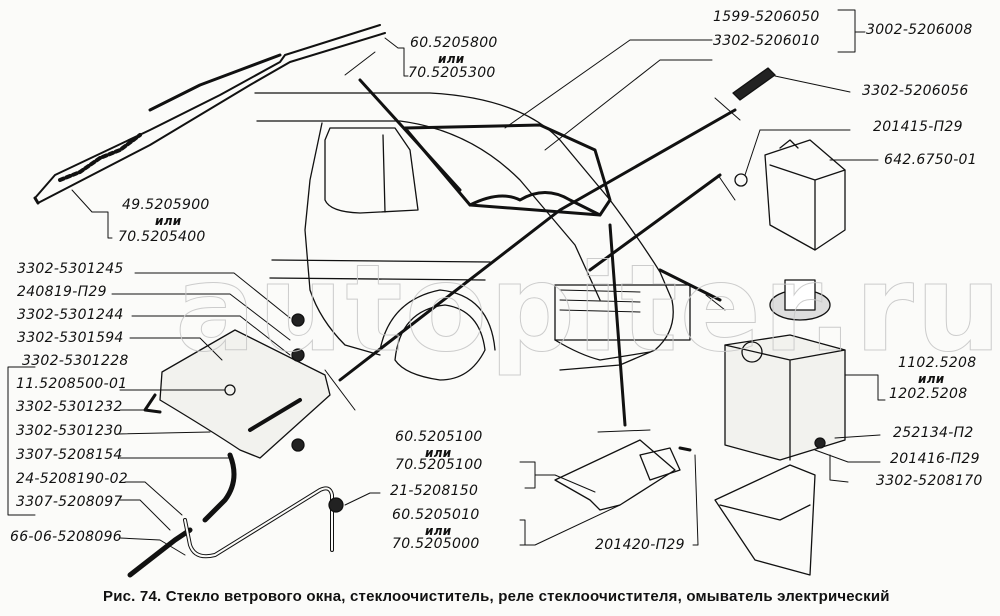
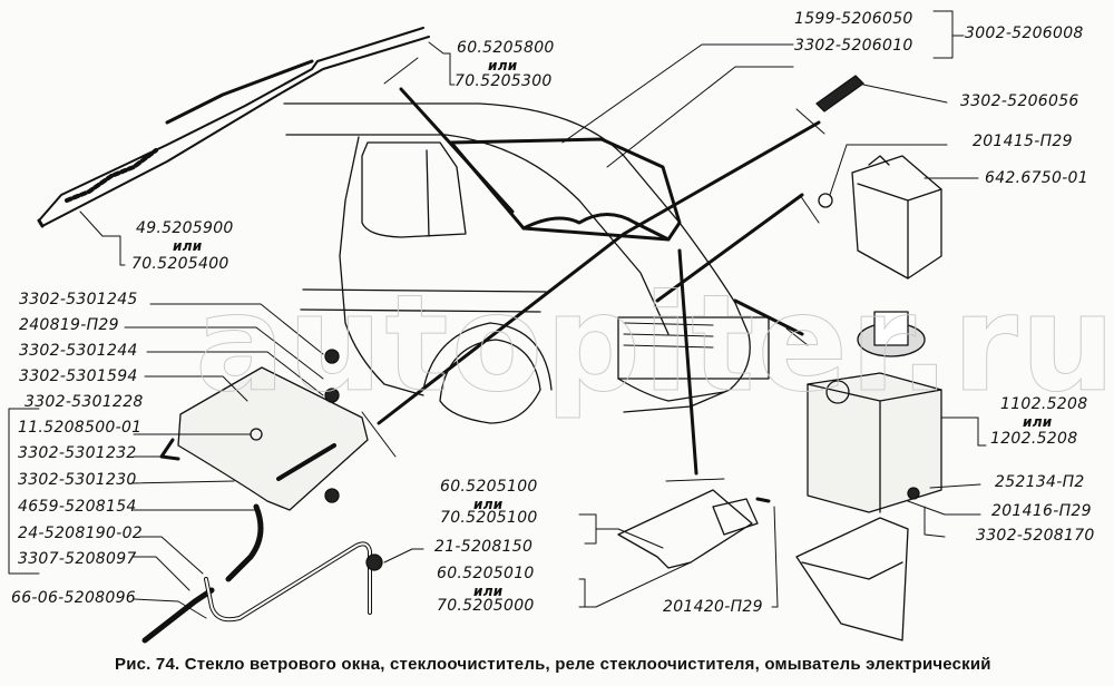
  autopiter.ru
  60.5205800
  или
  70.5205300
  49.5205900
  или
  70.5205400
  1599-5206050
  3302-5206010
  3002-5206008
  3302-5206056
  201415-П29
  642.6750-01
  3302-5301245
  240819-П29
  3302-5301244
  3302-5301594
  3302-5301228
  11.5208500-01
  3302-5301232
  3302-5301230
- 3307-5208154
+ 4659-5208154
  24-5208190-02
  3307-5208097
  66-06-5208096
  60.5205100
  или
  70.5205100
  21-5208150
  60.5205010
  или
  70.5205000
  201420-П29
  1102.5208
  или
  1202.5208
  252134-П2
  201416-П29
  3302-5208170
  Рис. 74. Стекло ветрового окна, стеклоочиститель, реле стеклоочистителя, омыватель электрический
